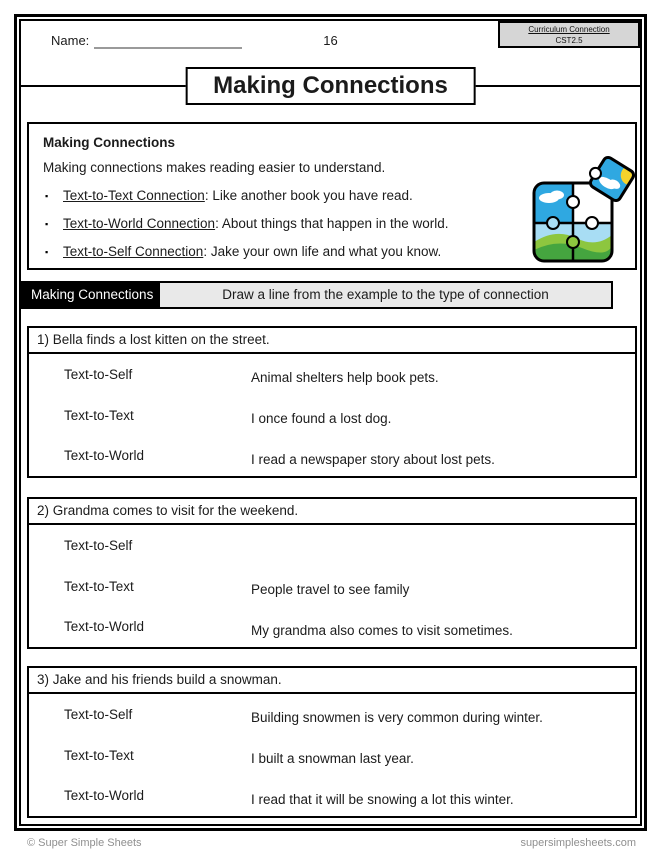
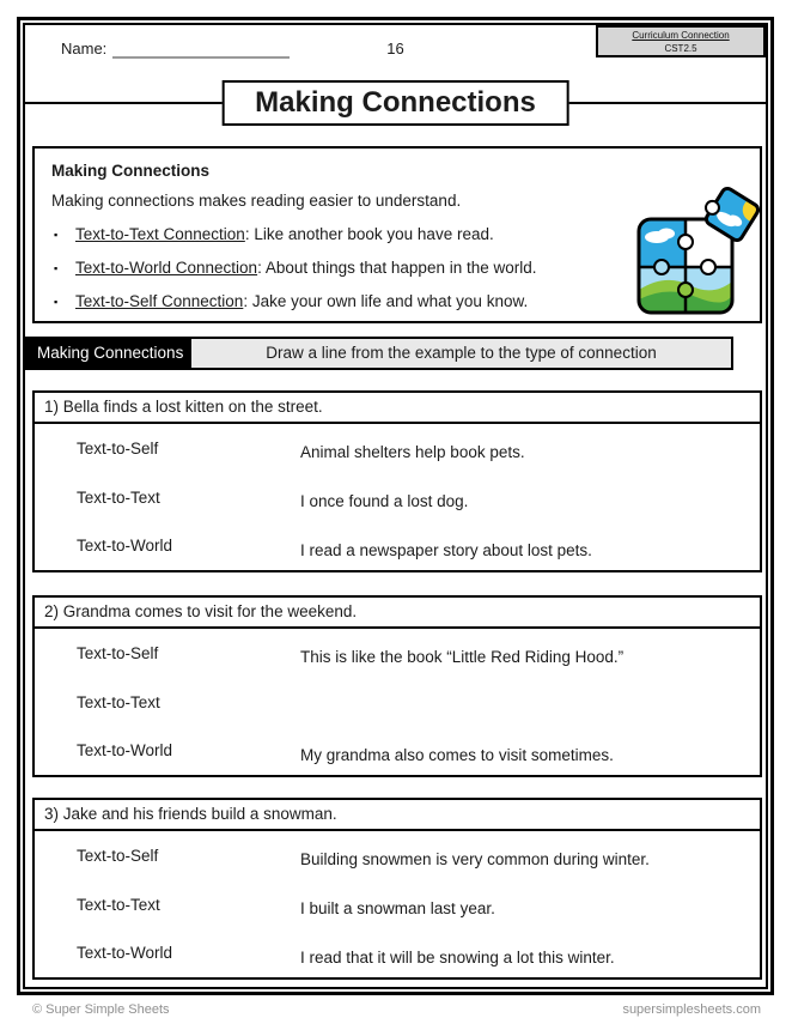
  Name:
  16
  Curriculum Connection
  CST2.5
  Making Connections
  Making Connections
  Making connections makes reading easier to understand.
  ▪
  Text-to-Text Connection: Like another book you have read.
  ▪
  Text-to-World Connection: About things that happen in the world.
  ▪
  Text-to-Self Connection: Jake your own life and what you know.
  Making Connections
  Draw a line from the example to the type of connection
  1) Bella finds a lost kitten on the street.
  Text-to-Self
  Animal shelters help book pets.
  Text-to-Text
  I once found a lost dog.
  Text-to-World
  I read a newspaper story about lost pets.
  2) Grandma comes to visit for the weekend.
  Text-to-Self
+ This is like the book “Little Red Riding Hood.”
  Text-to-Text
- People travel to see family
  Text-to-World
  My grandma also comes to visit sometimes.
  3) Jake and his friends build a snowman.
  Text-to-Self
  Building snowmen is very common during winter.
  Text-to-Text
  I built a snowman last year.
  Text-to-World
  I read that it will be snowing a lot this winter.
  © Super Simple Sheets
  supersimplesheets.com
